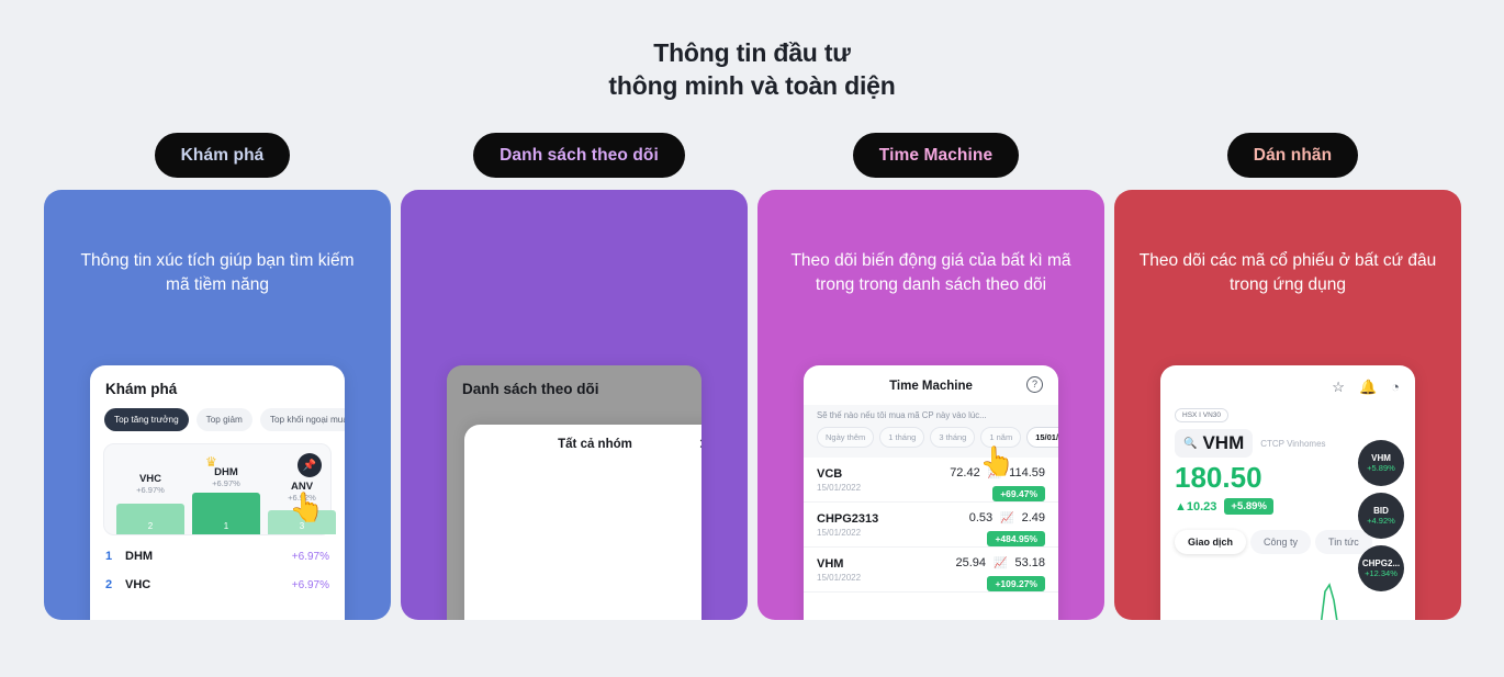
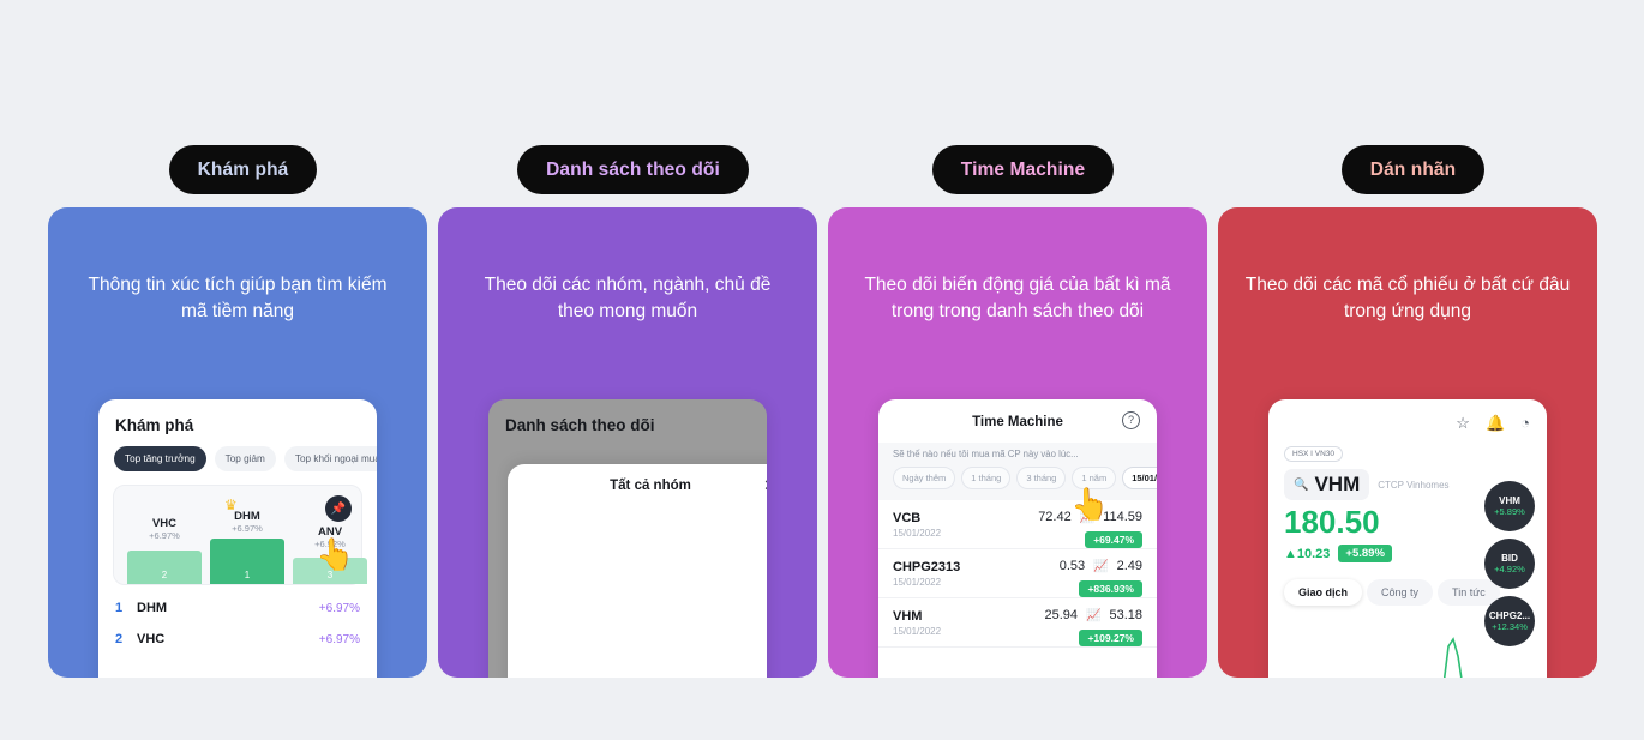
- Thông tin đầu tư
- thông minh và toàn diện
  Khám phá
  Danh sách theo dõi
  Time Machine
  Dán nhãn
  Thông tin xúc tích giúp bạn tìm kiếm mã tiềm năng
  Khám phá
  Top tăng trưởng
  Top giảm
  Top khối ngoại mu
  📌
  ♛
  VHC
  +6.97%
  DHM
  +6.97%
  ANV
  +6.92%
  2
  1
  3
  👆
  1
  DHM
  +6.97%
  2
  VHC
  +6.97%
+ Theo dõi các nhóm, ngành, chủ đề theo mong muốn
  Danh sách theo dõi
  Tất cả nhóm
  Theo dõi biến động giá của bất kì mã trong trong danh sách theo dõi
  Time Machine
  ?
  Sẽ thế nào nếu tôi mua mã CP này vào lúc...
  Ngày thêm
  1 tháng
  3 tháng
  1 năm
  👆
  VCB
  15/01/2022
  72.42
  📈
  114.59
  +69.47%
  CHPG2313
  15/01/2022
  0.53
  📈
  2.49
- +484.95%
+ +836.93%
  VHM
  15/01/2022
  25.94
  📈
  53.18
  +109.27%
  Theo dõi các mã cổ phiếu ở bất cứ đâu trong ứng dụng
  ☆
  🔔
  ◔
  🔍
  VHM
  CTCP Vinhomes
  180.50
  ▲10.23
  +5.89%
  Giao dịch
  Công ty
  Tin tức
  VHM
  +5.89%
  BID
  +4.92%
  CHPG2...
  +12.34%
